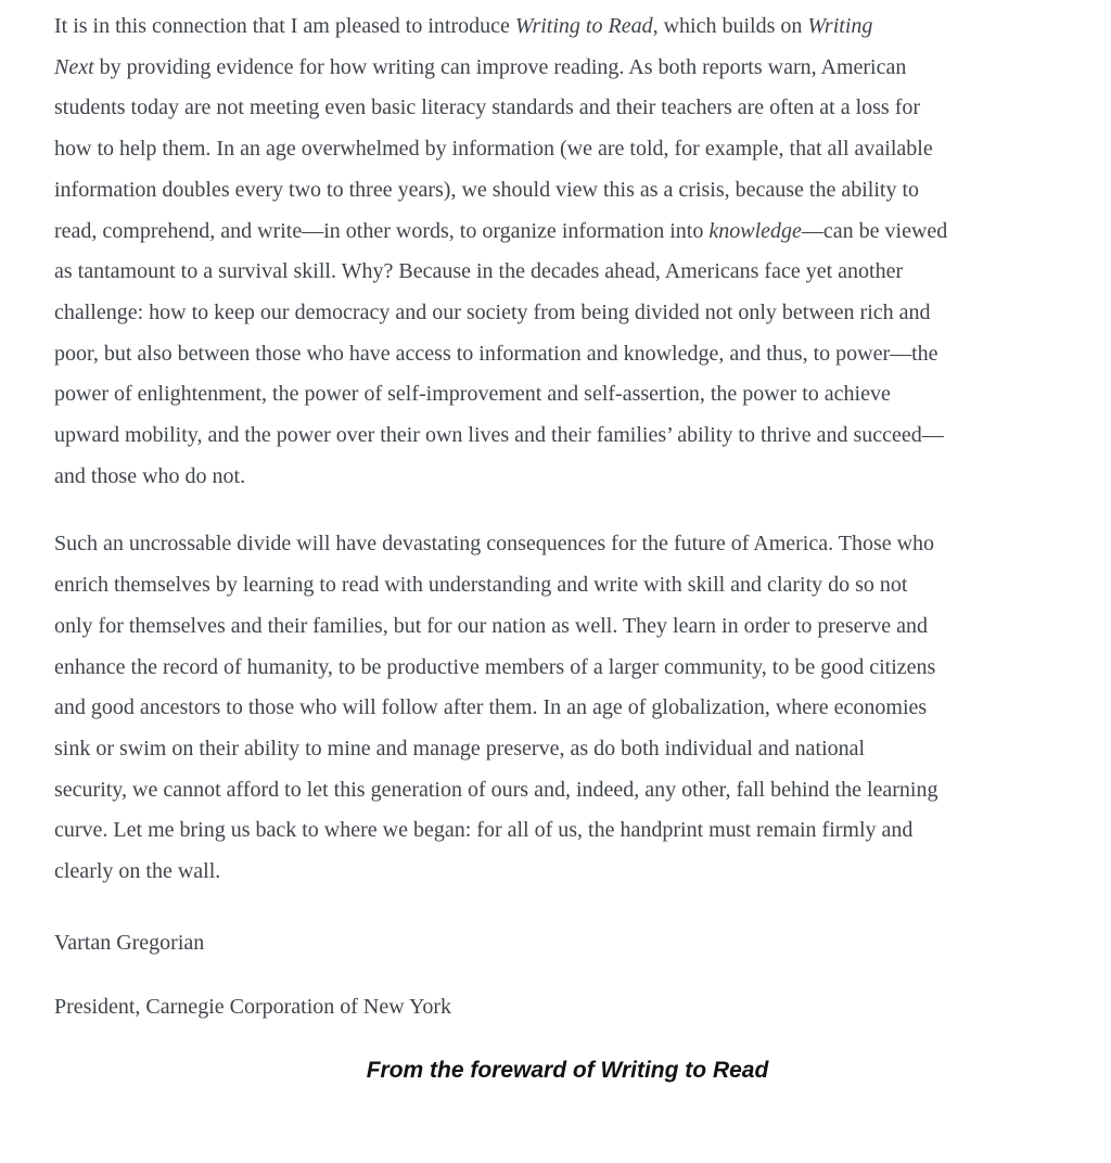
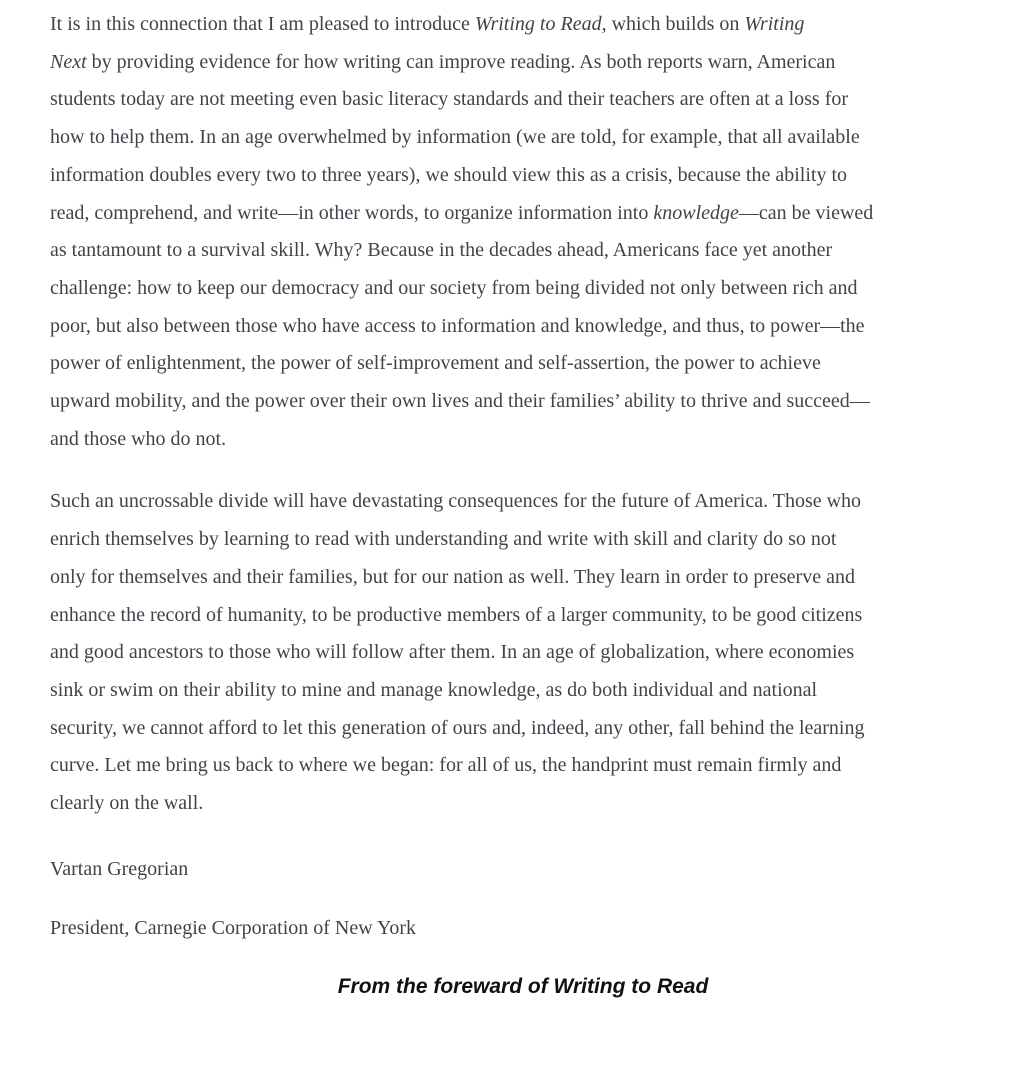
  It is in this connection that I am pleased to introduce Writing to Read, which builds on Writing
  Next by providing evidence for how writing can improve reading. As both reports warn, American
  students today are not meeting even basic literacy standards and their teachers are often at a loss for
  how to help them. In an age overwhelmed by information (we are told, for example, that all available
  information doubles every two to three years), we should view this as a crisis, because the ability to
  read, comprehend, and write—in other words, to organize information into knowledge—can be viewed
  as tantamount to a survival skill. Why? Because in the decades ahead, Americans face yet another
  challenge: how to keep our democracy and our society from being divided not only between rich and
  poor, but also between those who have access to information and knowledge, and thus, to power—the
  power of enlightenment, the power of self-improvement and self-assertion, the power to achieve
  upward mobility, and the power over their own lives and their families’ ability to thrive and succeed—
  and those who do not.
  Such an uncrossable divide will have devastating consequences for the future of America. Those who
  enrich themselves by learning to read with understanding and write with skill and clarity do so not
  only for themselves and their families, but for our nation as well. They learn in order to preserve and
  enhance the record of humanity, to be productive members of a larger community, to be good citizens
  and good ancestors to those who will follow after them. In an age of globalization, where economies
- sink or swim on their ability to mine and manage preserve, as do both individual and national
+ sink or swim on their ability to mine and manage knowledge, as do both individual and national
  security, we cannot afford to let this generation of ours and, indeed, any other, fall behind the learning
  curve. Let me bring us back to where we began: for all of us, the handprint must remain firmly and
  clearly on the wall.
  Vartan Gregorian
  President, Carnegie Corporation of New York
  From the foreward of Writing to Read
